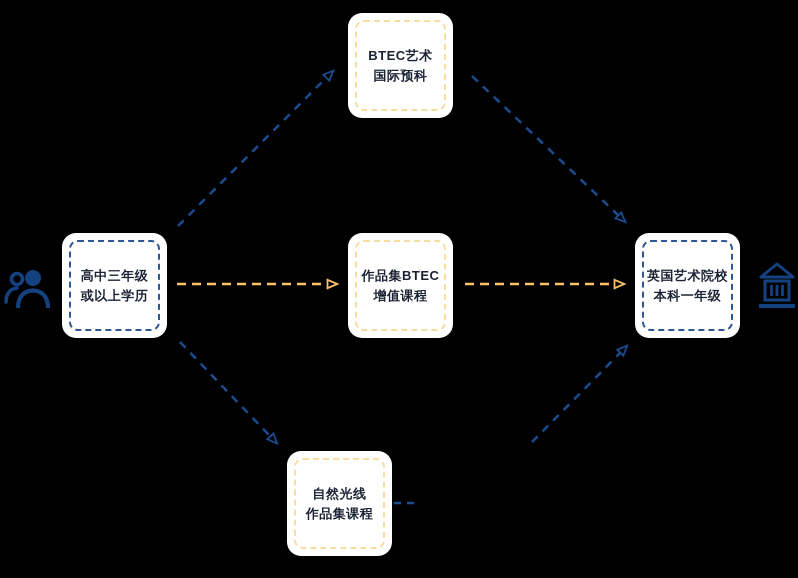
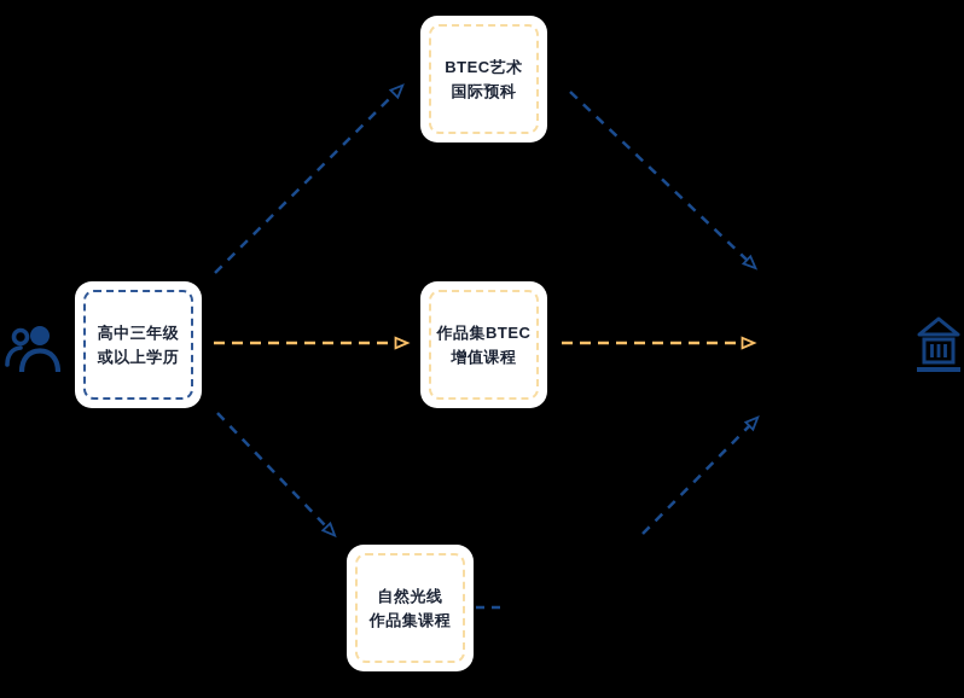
  高中三年级
  或以上学历
  BTEC艺术
  国际预科
  作品集BTEC
  增值课程
- 英国艺术院校
- 本科一年级
  自然光线
  作品集课程
